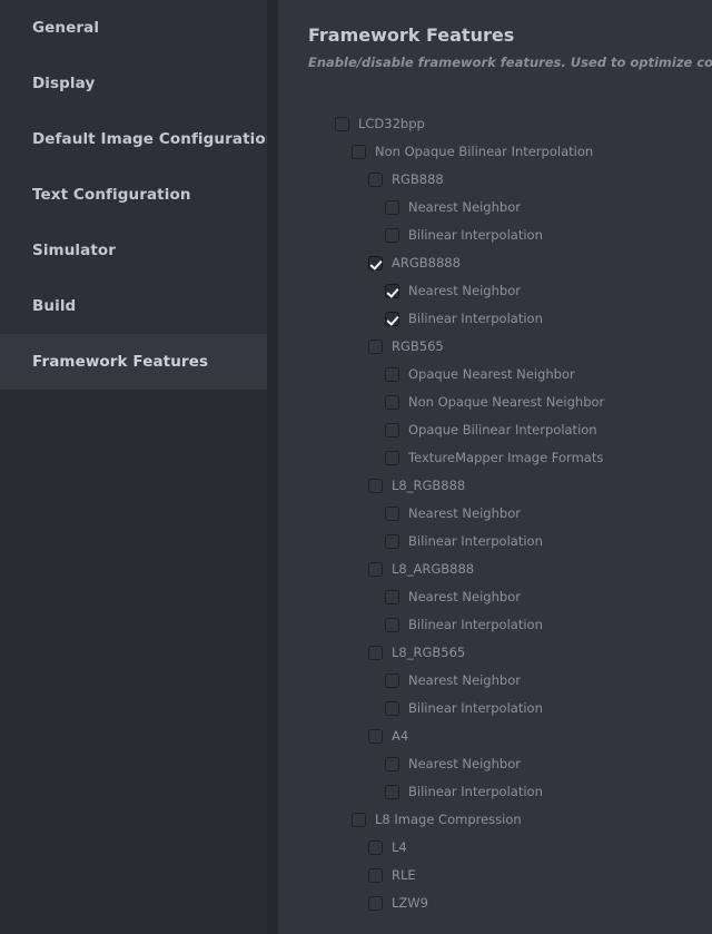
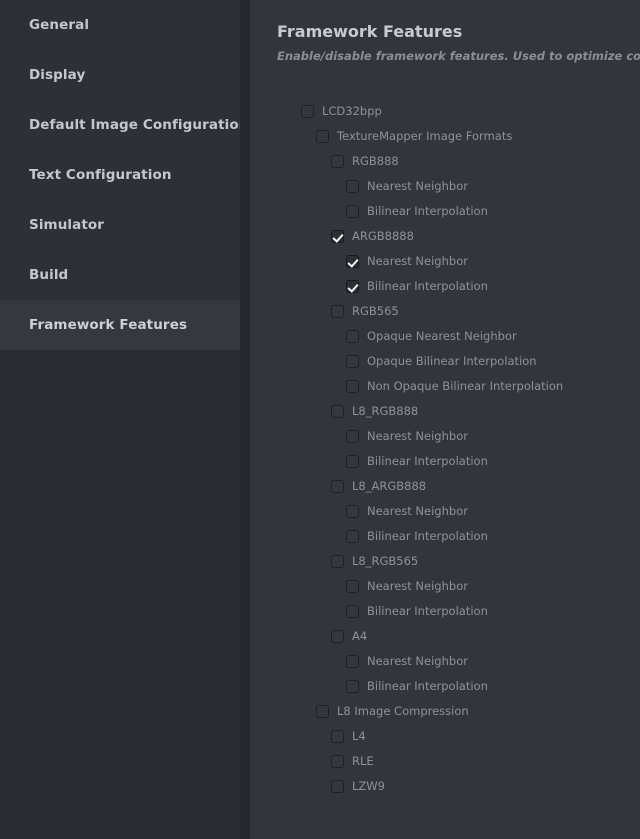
  General
  Display
  Default Image Configuratio
  Text Configuration
  Simulator
  Build
  Framework Features
  Framework Features
  Enable/disable framework features. Used to optimize co
  LCD32bpp
- Non Opaque Bilinear Interpolation
+ TextureMapper Image Formats
  RGB888
  Nearest Neighbor
  Bilinear Interpolation
  ARGB8888
  Nearest Neighbor
  Bilinear Interpolation
  RGB565
  Opaque Nearest Neighbor
- Non Opaque Nearest Neighbor
  Opaque Bilinear Interpolation
- TextureMapper Image Formats
+ Non Opaque Bilinear Interpolation
  L8_RGB888
  Nearest Neighbor
  Bilinear Interpolation
  L8_ARGB888
  Nearest Neighbor
  Bilinear Interpolation
  L8_RGB565
  Nearest Neighbor
  Bilinear Interpolation
  A4
  Nearest Neighbor
  Bilinear Interpolation
  L8 Image Compression
  L4
  RLE
  LZW9
